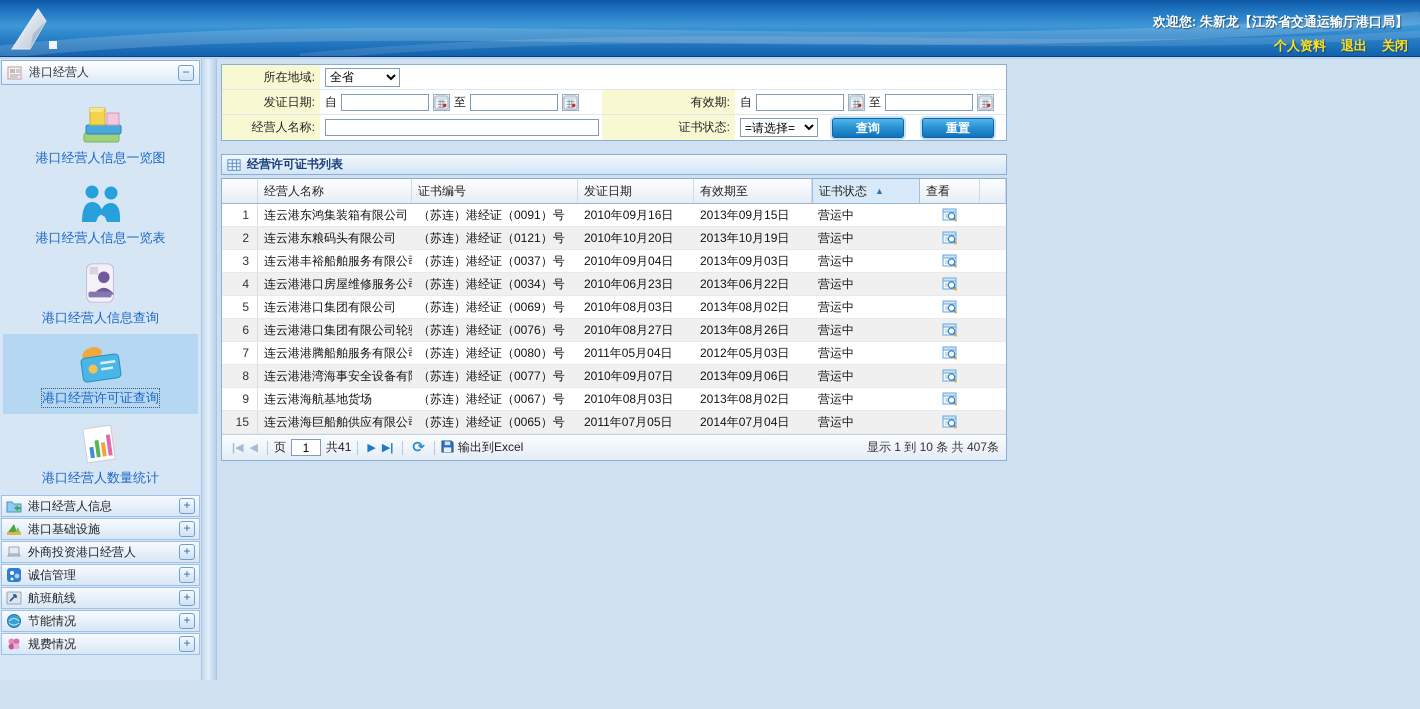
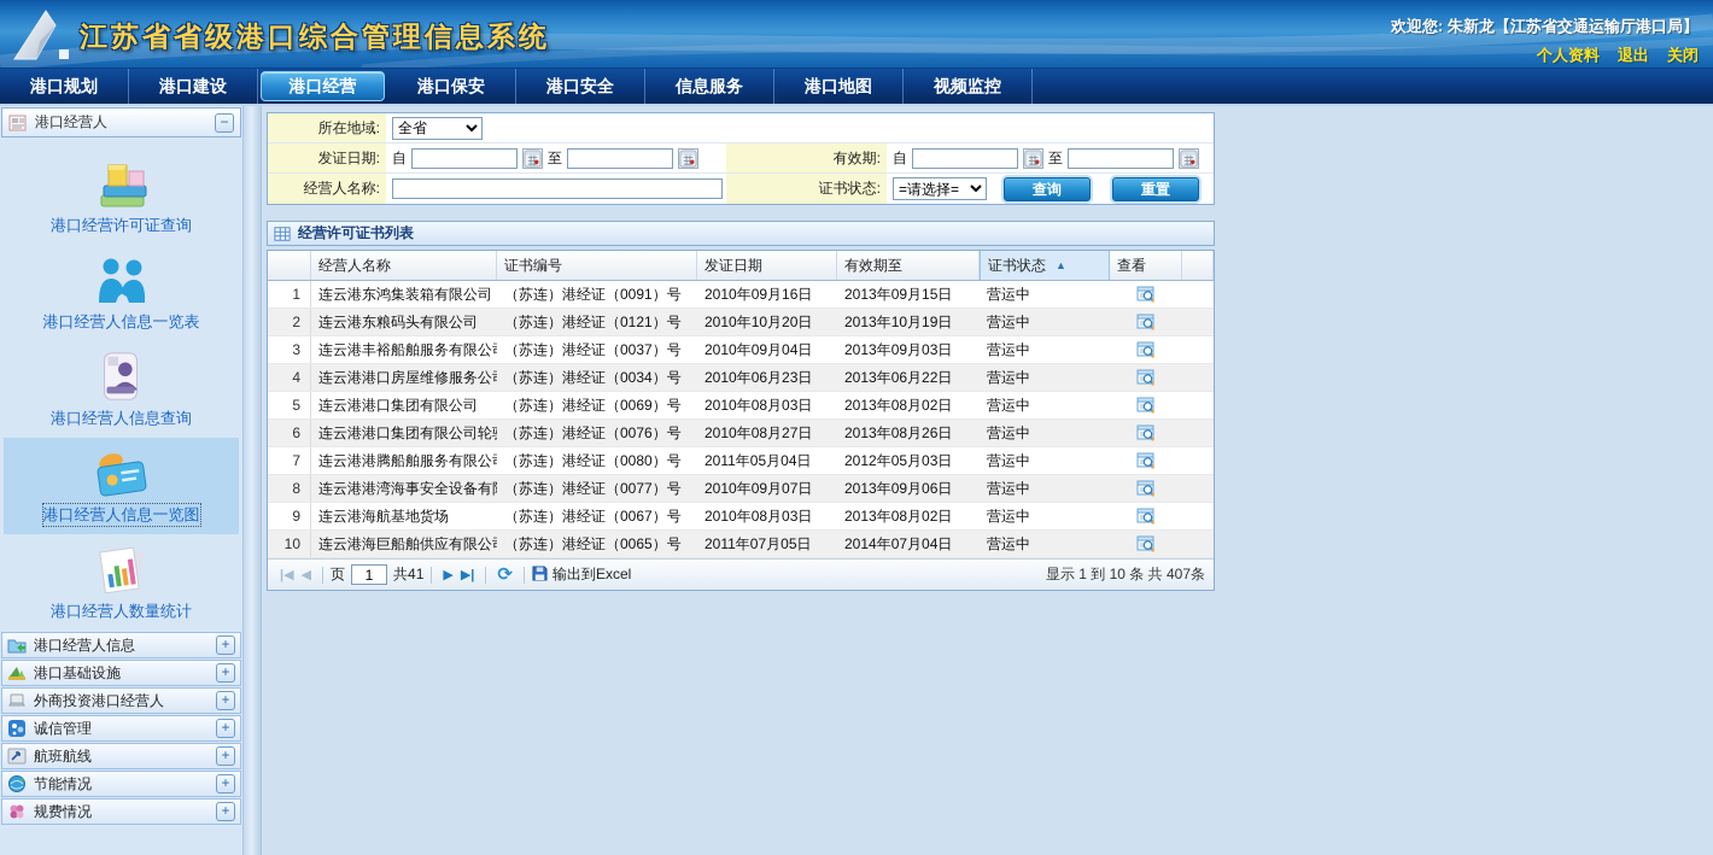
+ 江苏省省级港口综合管理信息系统
  欢迎您: 朱新龙【江苏省交通运输厅港口局】
  个人资料
  退出
  关闭
+ 港口规划
+ 港口建设
+ 港口经营
+ 港口保安
+ 港口安全
+ 信息服务
+ 港口地图
+ 视频监控
  港口经营人
  −
- 港口经营人信息一览图
+ 港口经营许可证查询
  港口经营人信息一览表
  港口经营人信息查询
- 港口经营许可证查询
+ 港口经营人信息一览图
  港口经营人数量统计
  港口经营人信息
  +
  港口基础设施
  +
  外商投资港口经营人
  +
  诚信管理
  +
  航班航线
  +
  节能情况
  +
  规费情况
  +
  所在地域:
  全省
  发证日期:
  自
  至
  有效期:
  自
  至
  经营人名称:
  证书状态:
  =请选择=
  查询
  重置
  经营许可证书列表
  经营人名称
  证书编号
  发证日期
  有效期至
  证书状态
  ▲
  查看
  1
  连云港东鸿集装箱有限公司
  （苏连）港经证（0091）号
  2010年09月16日
  2013年09月15日
  营运中
  2
  连云港东粮码头有限公司
  （苏连）港经证（0121）号
  2010年10月20日
  2013年10月19日
  营运中
  3
  连云港丰裕船舶服务有限公
  （苏连）港经证（0037）号
  2010年09月04日
  2013年09月03日
  营运中
  4
  连云港港口房屋维修服务公
  （苏连）港经证（0034）号
  2010年06月23日
  2013年06月22日
  营运中
  5
  连云港港口集团有限公司
  （苏连）港经证（0069）号
  2010年08月03日
  2013年08月02日
  营运中
  6
  连云港港口集团有限公司轮
  （苏连）港经证（0076）号
  2010年08月27日
  2013年08月26日
  营运中
  7
  连云港港腾船舶服务有限公
  （苏连）港经证（0080）号
  2011年05月04日
  2012年05月03日
  营运中
  8
  连云港港湾海事安全设备有
  （苏连）港经证（0077）号
  2010年09月07日
  2013年09月06日
  营运中
  9
  连云港海航基地货场
  （苏连）港经证（0067）号
  2010年08月03日
  2013年08月02日
  营运中
- 15
+ 10
  连云港海巨船舶供应有限公
  （苏连）港经证（0065）号
  2011年07月05日
  2014年07月04日
  营运中
  |◀
  ◀
  页
  1
  共41
  ▶
  ▶|
  ⟳
  输出到Excel
  显示 1 到 10 条 共 407条
